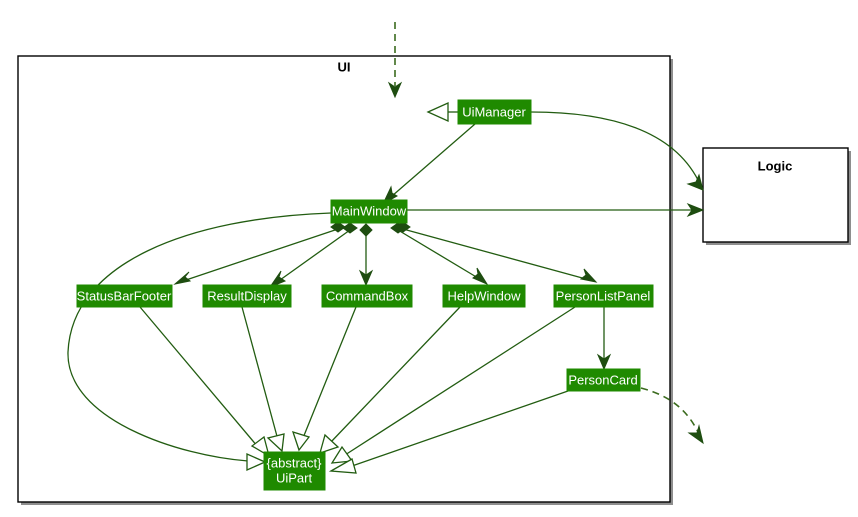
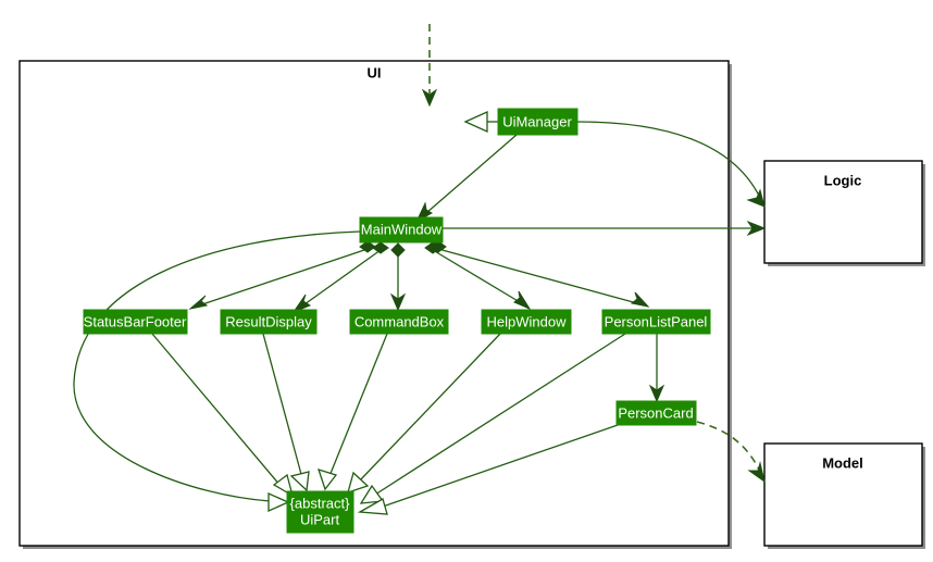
  UI
  Logic
+ Model
  UiManager
  MainWindow
  StatusBarFooter
  ResultDisplay
  CommandBox
  HelpWindow
  PersonListPanel
  PersonCard
  {abstract}
  UiPart
